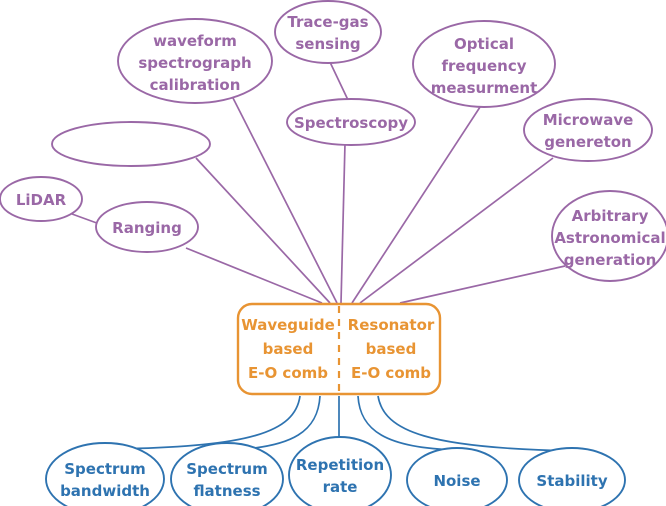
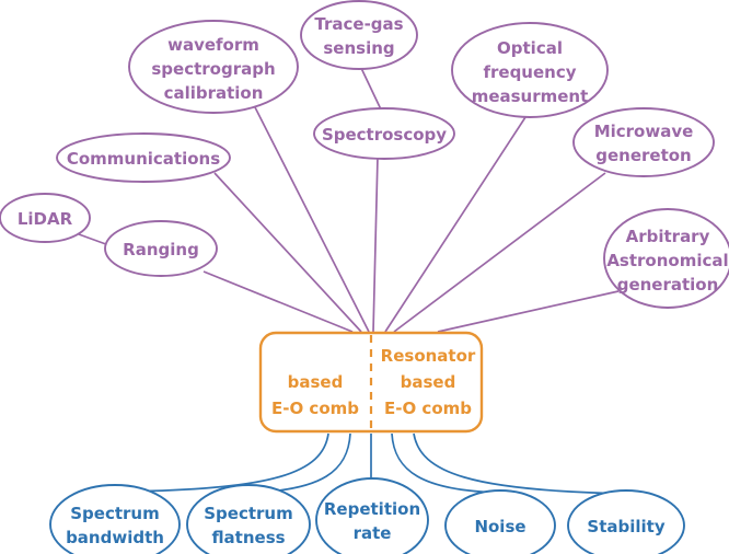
- Waveguide
  based
  E-O comb
  Resonator
  based
  E-O comb
  LiDAR
  Ranging
+ Communications
  waveform
  spectrograph
  calibration
  Trace-gas
  sensing
  Spectroscopy
  Optical
  frequency
  measurment
  Microwave
  genereton
  Arbitrary
  Astronomical
  generation
  Spectrum
  bandwidth
  Spectrum
  flatness
  Repetition
  rate
  Noise
  Stability
